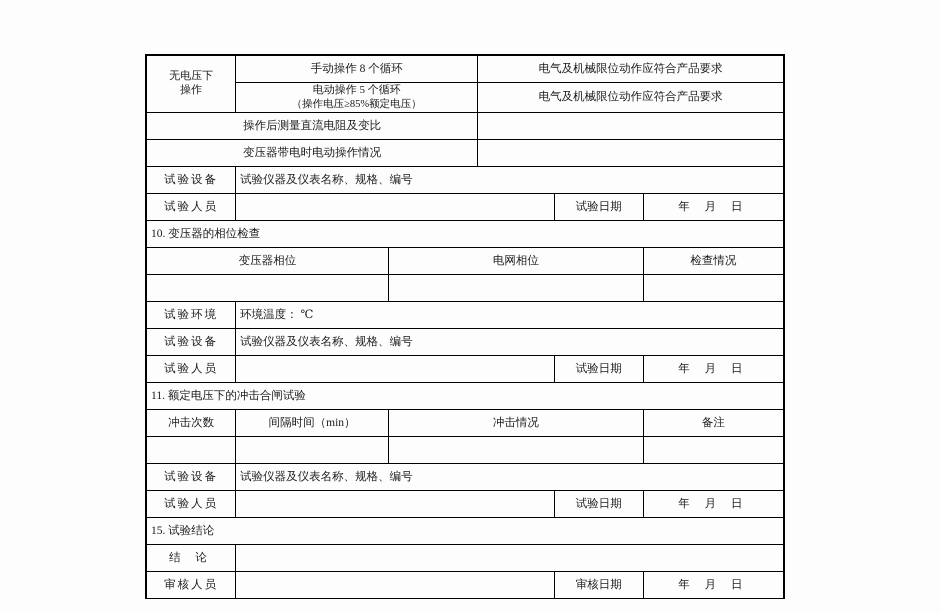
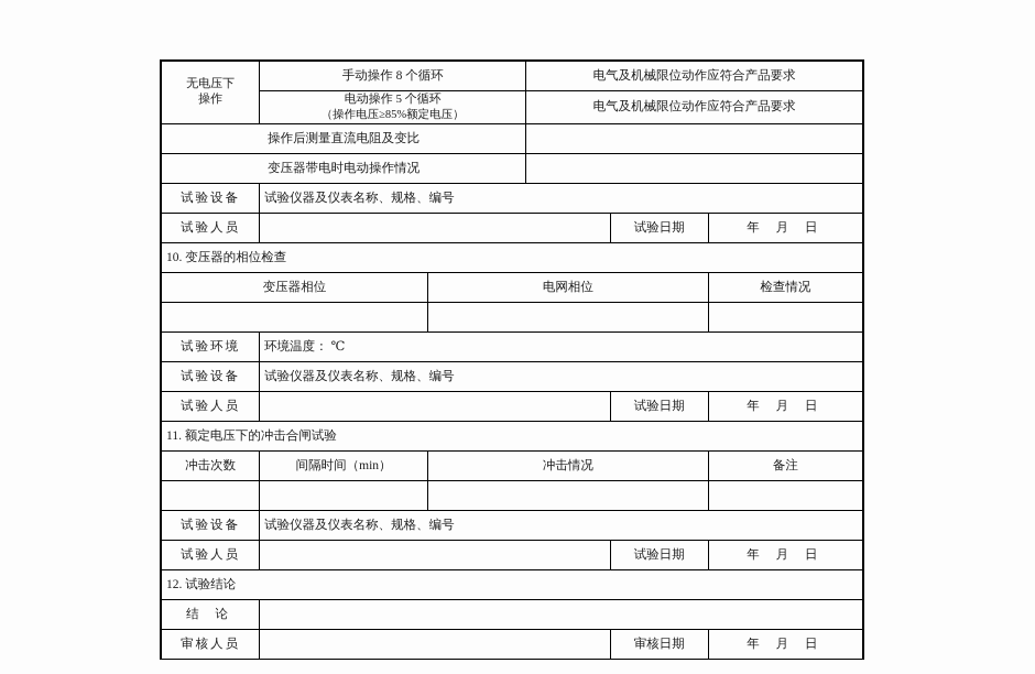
  无电压下 操作	手动操作 8 个循环	电气及机械限位动作应符合产品要求
  电动操作 5 个循环 （操作电压≥85%额定电压）	电气及机械限位动作应符合产品要求
  操作后测量直流电阻及变比
  变压器带电时电动操作情况
  试验设备	试验仪器及仪表名称、规格、编号
  试验人员		试验日期	年 月 日
  10. 变压器的相位检查
  变压器相位	电网相位	检查情况
  试验环境	环境温度： ℃
  试验设备	试验仪器及仪表名称、规格、编号
  试验人员		试验日期	年 月 日
  11. 额定电压下的冲击合闸试验
  冲击次数	间隔时间（min）	冲击情况	备注
  试验设备	试验仪器及仪表名称、规格、编号
  试验人员		试验日期	年 月 日
- 15. 试验结论
+ 12. 试验结论
  结 论
  审核人员		审核日期	年 月 日
